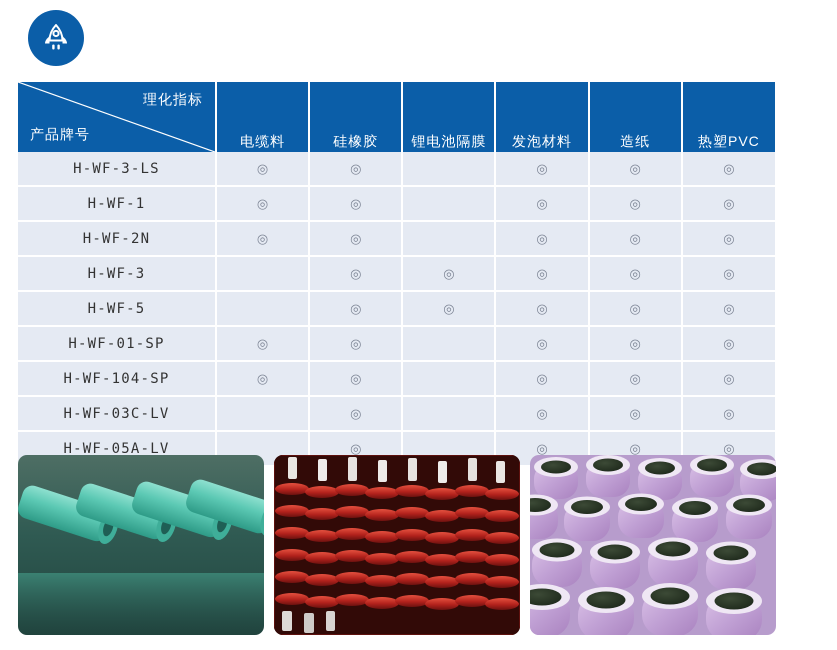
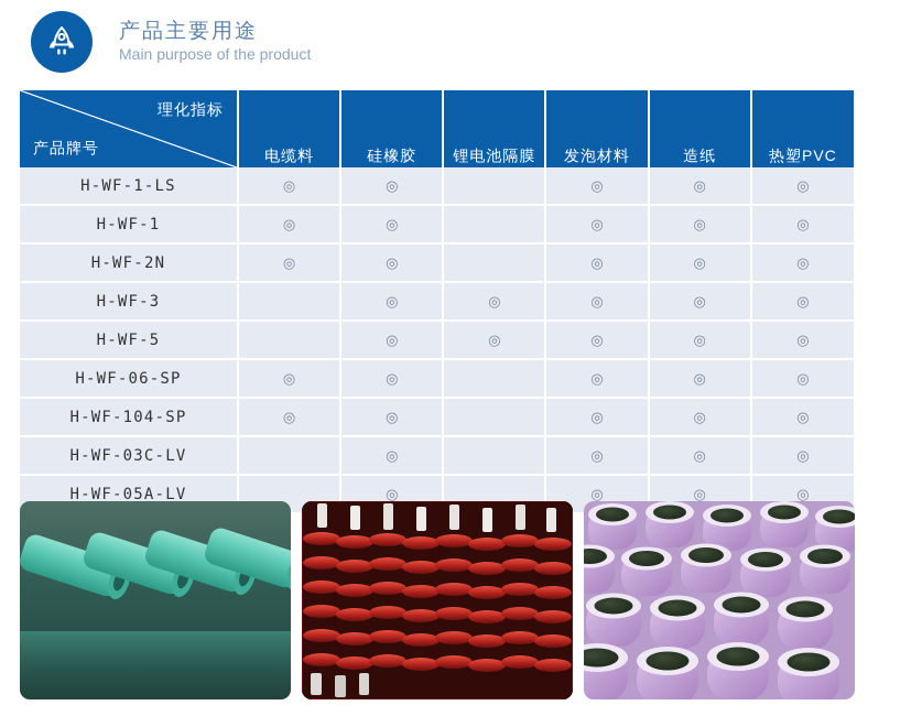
+ 产品主要用途
+ Main purpose of the product
  理化指标 产品牌号	电缆料	硅橡胶	锂电池隔膜	发泡材料	造纸	热塑PVC
- H-WF-3-LS	◎	◎		◎	◎	◎
+ H-WF-1-LS	◎	◎		◎	◎	◎
  H-WF-1	◎	◎		◎	◎	◎
  H-WF-2N	◎	◎		◎	◎	◎
  H-WF-3		◎	◎	◎	◎	◎
  H-WF-5		◎	◎	◎	◎	◎
- H-WF-01-SP	◎	◎		◎	◎	◎
+ H-WF-06-SP	◎	◎		◎	◎	◎
  H-WF-104-SP	◎	◎		◎	◎	◎
  H-WF-03C-LV		◎		◎	◎	◎
  H-WF-05A-LV		◎		◎	◎	◎
